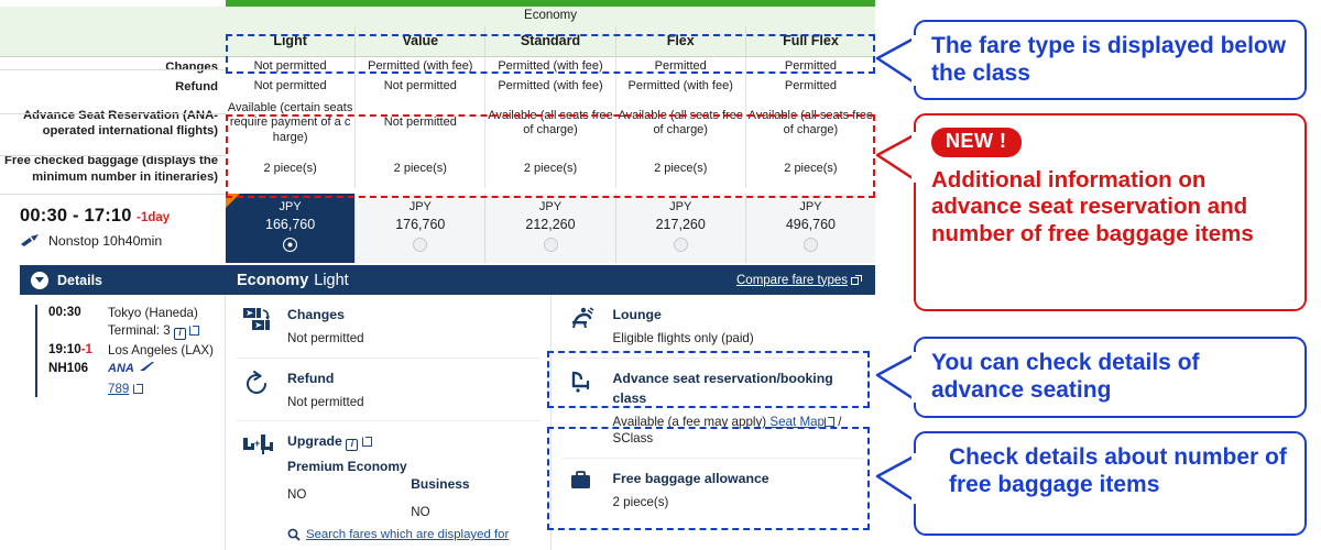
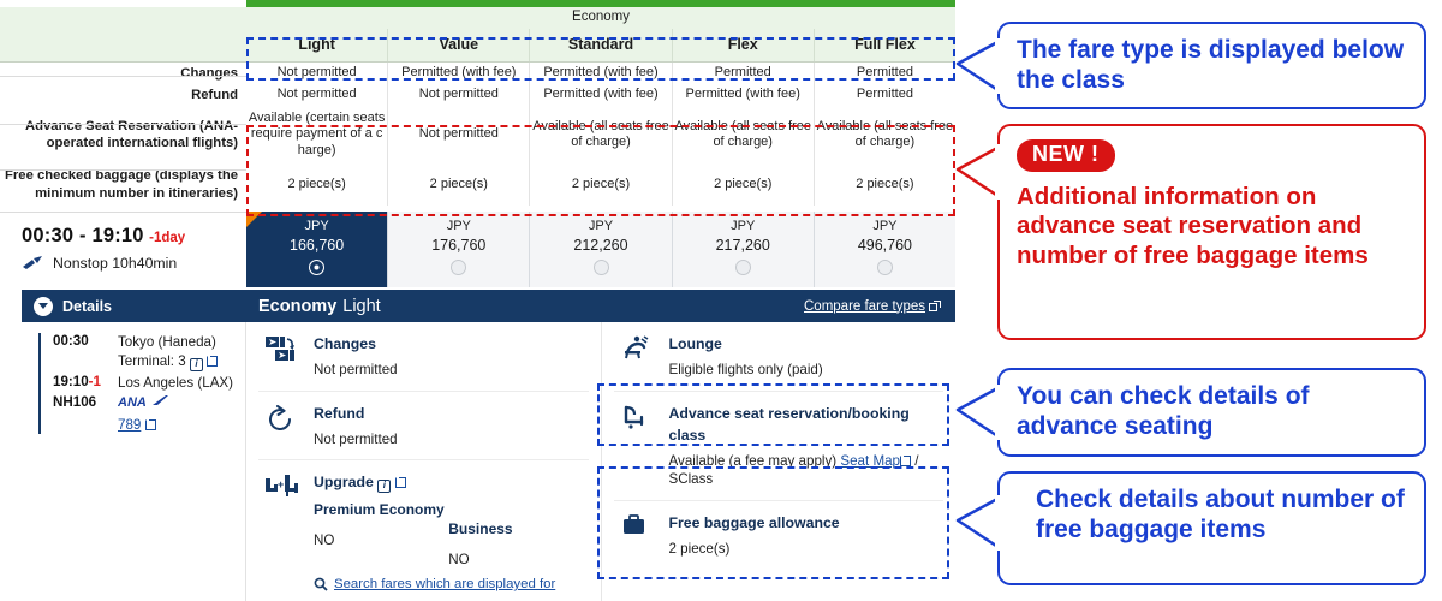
  Economy
  Light
  Value
  Standard
  Flex
  Full Flex
  Changes
  Not permitted
  Permitted (with fee)
  Permitted (with fee)
  Permitted
  Permitted
  Refund
  Not permitted
  Not permitted
  Permitted (with fee)
  Permitted (with fee)
  Permitted
  Advance Seat Reservation (ANA-operated international flights)
  Available (certain seats require payment of a charge)
  Not permitted
  Available (all seats free of charge)
  Available (all seats free of charge)
  Available (all seats free of charge)
  Free checked baggage (displays the minimum number in itineraries)
  2 piece(s)
  2 piece(s)
  2 piece(s)
  2 piece(s)
  2 piece(s)
- 00:30 - 17:10 -1day
+ 00:30 - 19:10 -1day
  Nonstop 10h40min
  JPY
  166,760
  JPY
  176,760
  JPY
  212,260
  JPY
  217,260
  JPY
  496,760
  Details
  Economy
  Light
  Compare fare types
  00:30
  Tokyo (Haneda)
  Terminal: 3 i
  19:10-1
  Los Angeles (LAX)
  NH106
  ANA
  789
  Changes
  Not permitted
  Refund
  Not permitted
  +
  Upgrade i
  Premium Economy
  NO
  Business
  NO
  Search fares which are displayed for
  Lounge
  Eligible flights only (paid)
  Advance seat reservation/booking class
  Available (a fee may apply) Seat Map / SClass
  Free baggage allowance
  2 piece(s)
  The fare type is displayed below the class
  NEW !
  Additional information on advance seat reservation and number of free baggage items
  You can check details of advance seating
  Check details about number of free baggage items
